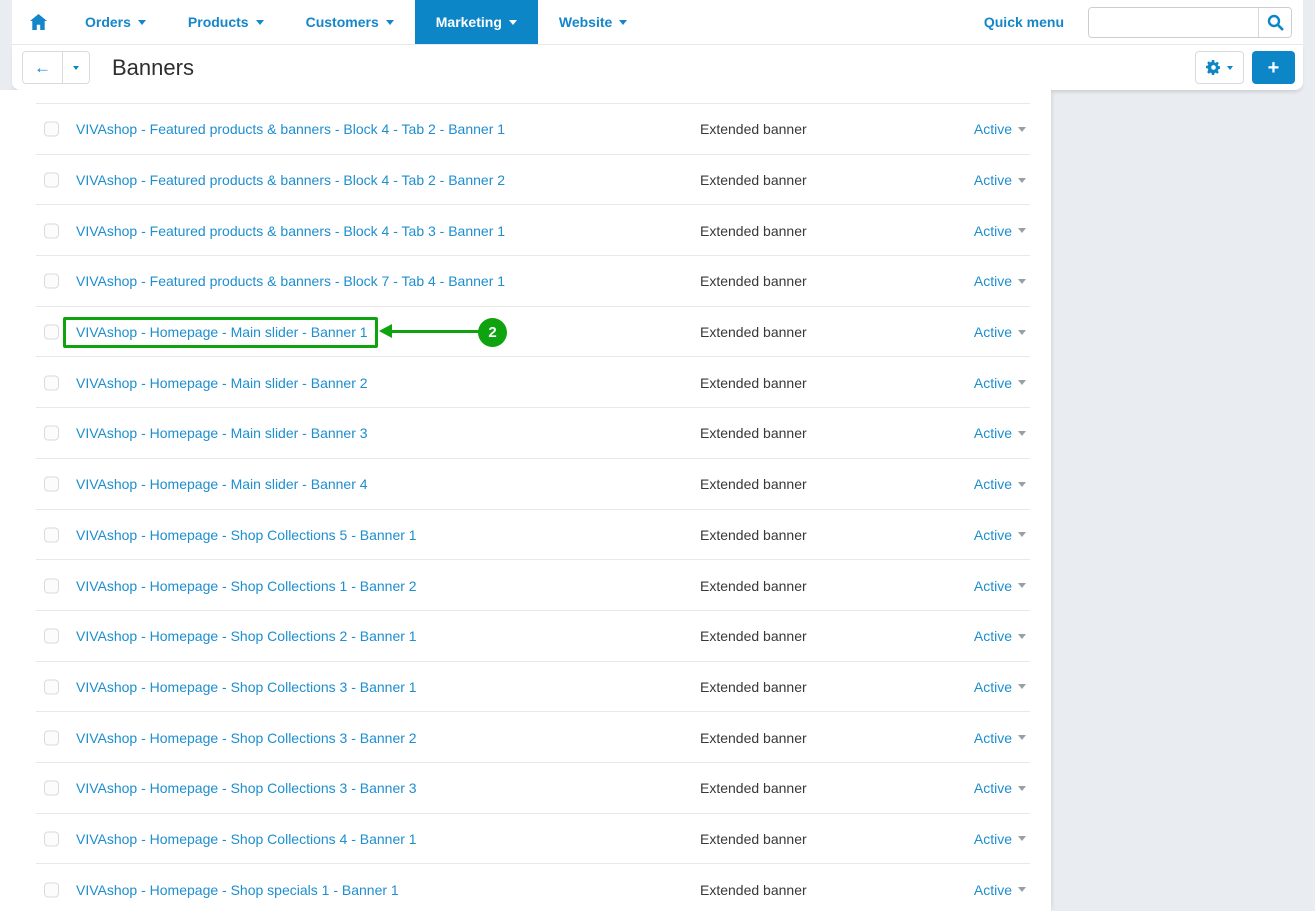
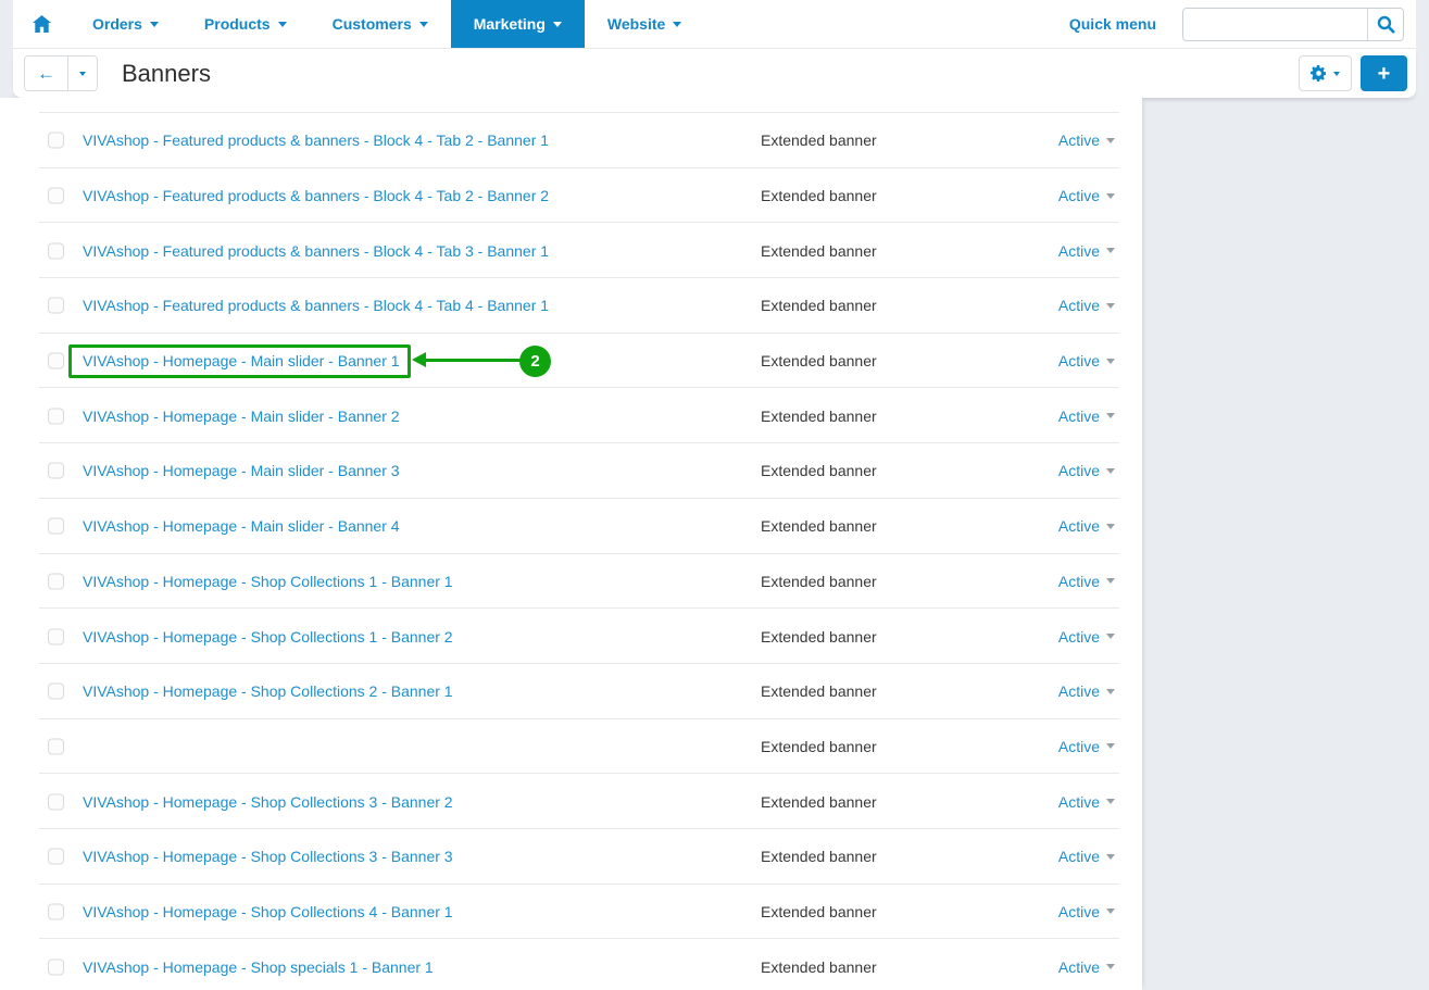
  Orders
  Products
  Customers
  Marketing
  Website
  Quick menu
  ←
  Banners
  +
  VIVAshop - Featured products & banners - Block 4 - Tab 2 - Banner 1
  Extended banner
  Active
  VIVAshop - Featured products & banners - Block 4 - Tab 2 - Banner 2
  Extended banner
  Active
  VIVAshop - Featured products & banners - Block 4 - Tab 3 - Banner 1
  Extended banner
  Active
- VIVAshop - Featured products & banners - Block 7 - Tab 4 - Banner 1
+ VIVAshop - Featured products & banners - Block 4 - Tab 4 - Banner 1
  Extended banner
  Active
  VIVAshop - Homepage - Main slider - Banner 1
  Extended banner
  Active
  VIVAshop - Homepage - Main slider - Banner 2
  Extended banner
  Active
  VIVAshop - Homepage - Main slider - Banner 3
  Extended banner
  Active
  VIVAshop - Homepage - Main slider - Banner 4
  Extended banner
  Active
- VIVAshop - Homepage - Shop Collections 5 - Banner 1
+ VIVAshop - Homepage - Shop Collections 1 - Banner 1
  Extended banner
  Active
  VIVAshop - Homepage - Shop Collections 1 - Banner 2
  Extended banner
  Active
  VIVAshop - Homepage - Shop Collections 2 - Banner 1
  Extended banner
  Active
- VIVAshop - Homepage - Shop Collections 3 - Banner 1
  Extended banner
  Active
  VIVAshop - Homepage - Shop Collections 3 - Banner 2
  Extended banner
  Active
  VIVAshop - Homepage - Shop Collections 3 - Banner 3
  Extended banner
  Active
  VIVAshop - Homepage - Shop Collections 4 - Banner 1
  Extended banner
  Active
  VIVAshop - Homepage - Shop specials 1 - Banner 1
  Extended banner
  Active
  2
